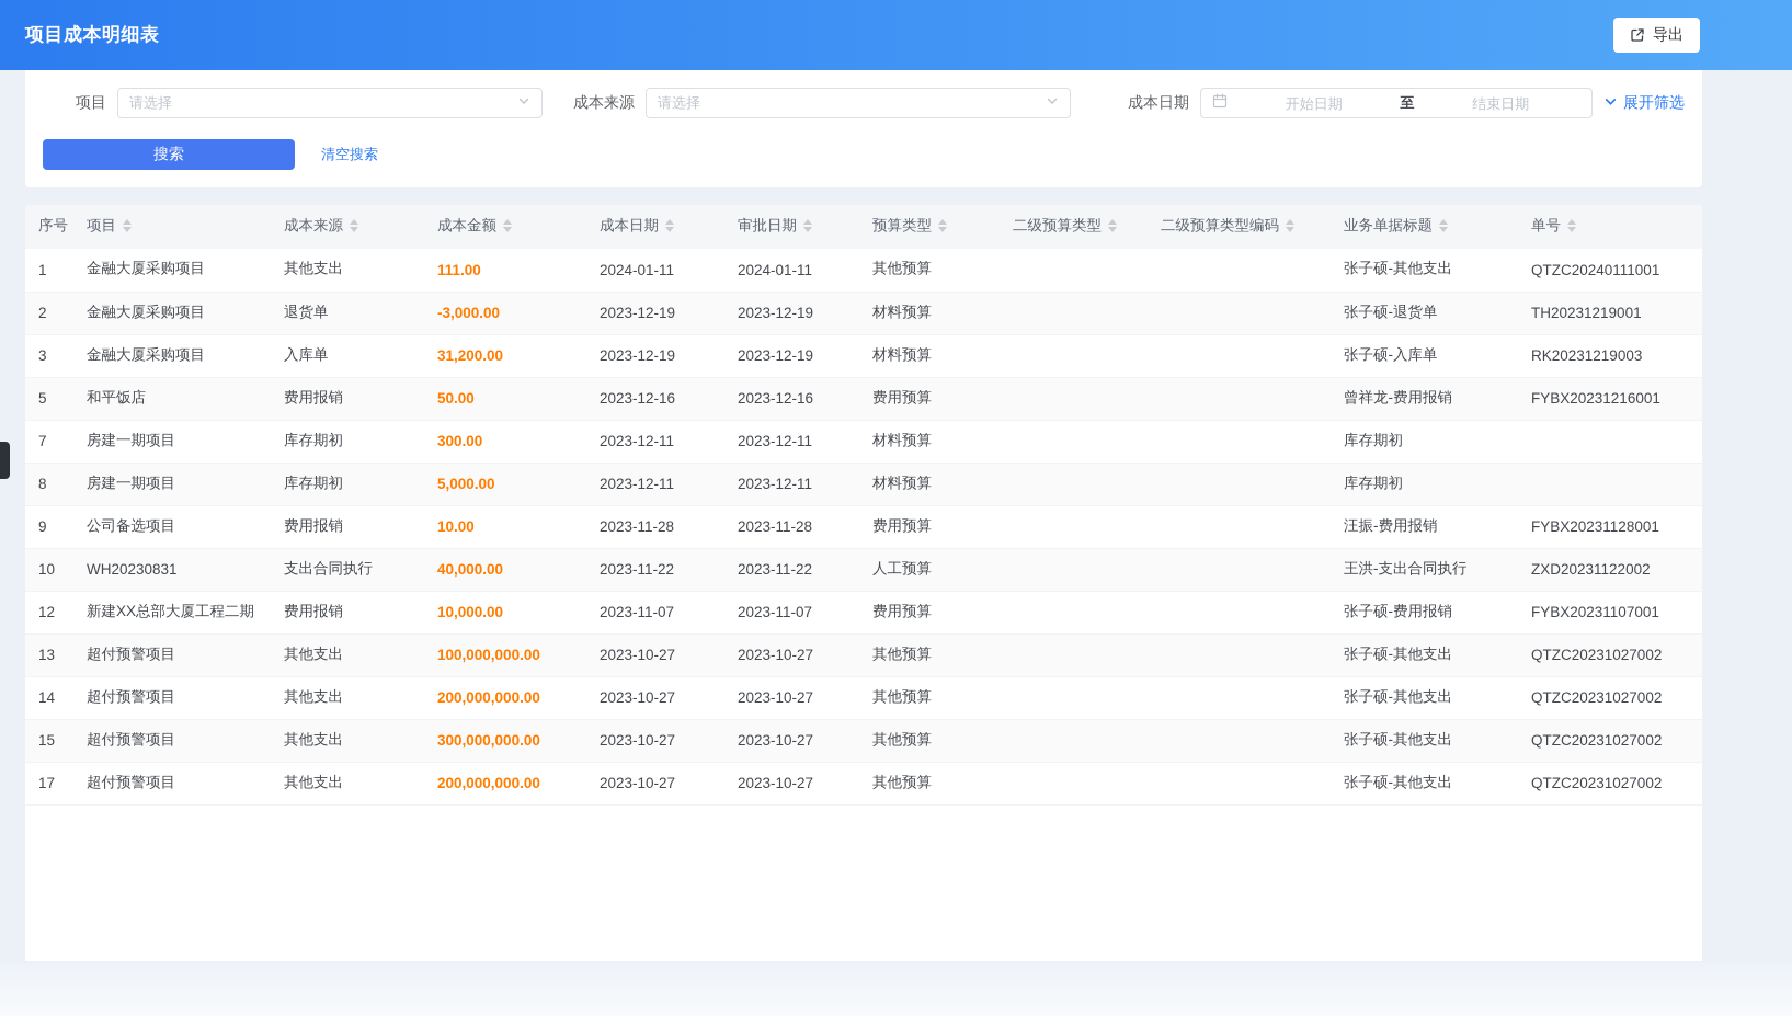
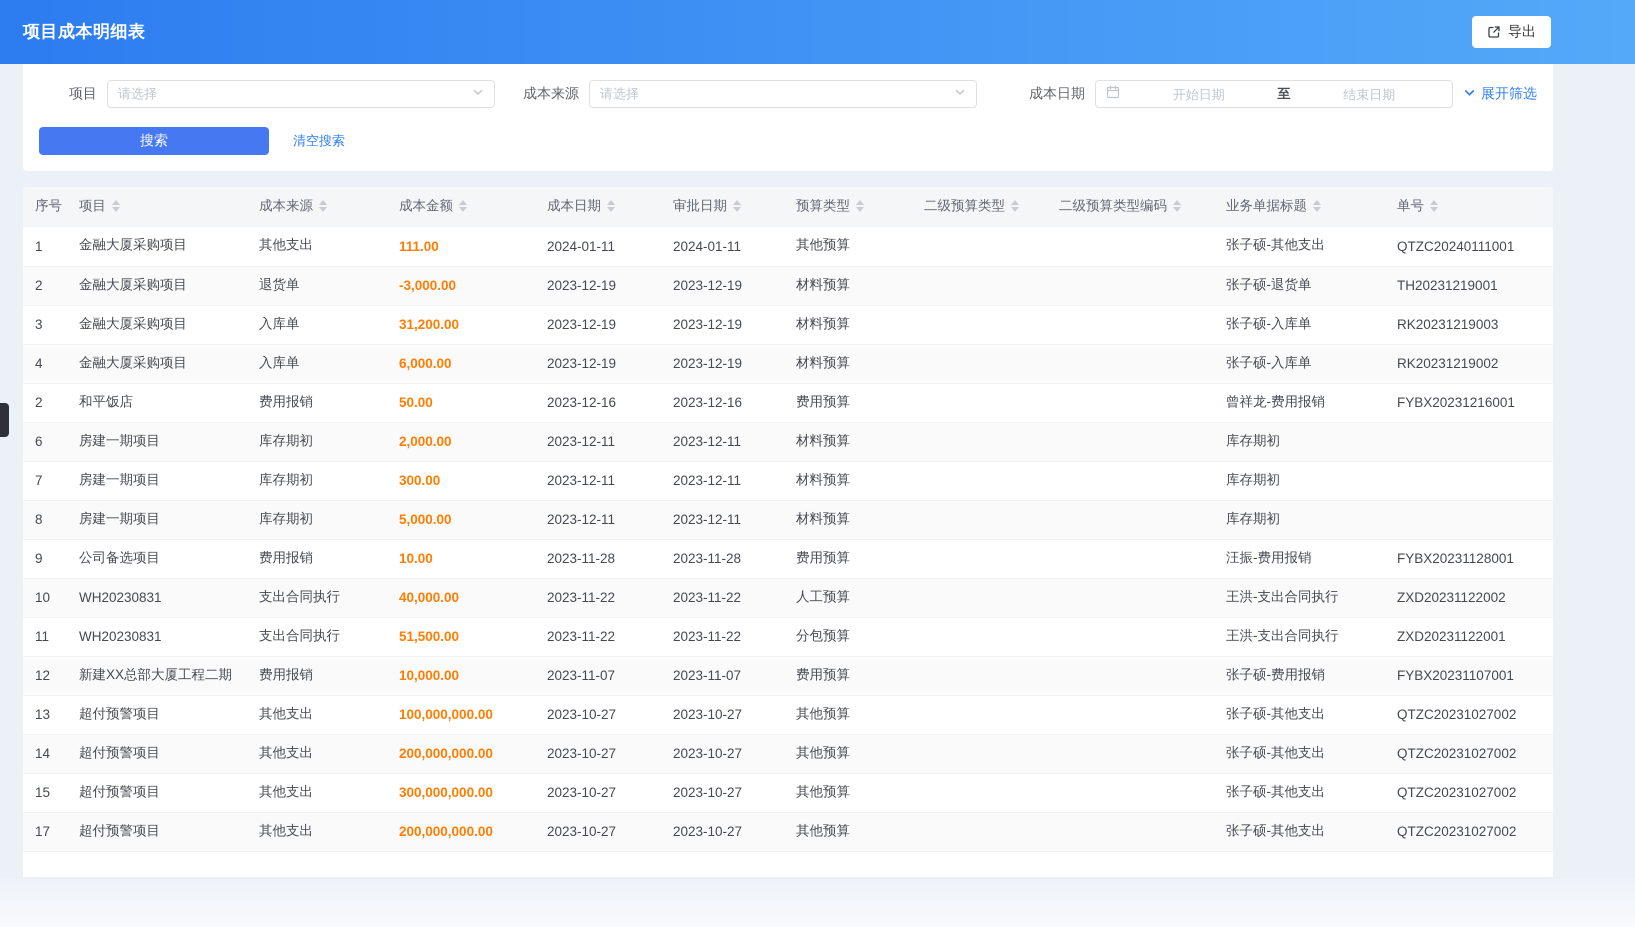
  项目成本明细表
  导出
  项目
  请选择
  成本来源
  请选择
  成本日期
  开始日期
  至
  结束日期
  展开筛选
  搜索
  清空搜索
  序号	项目	成本来源	成本金额	成本日期	审批日期	预算类型	二级预算类型	二级预算类型编码	业务单据标题	单号
  1	金融大厦采购项目	其他支出	111.00	2024-01-11	2024-01-11	其他预算			张子硕-其他支出	QTZC20240111001
  2	金融大厦采购项目	退货单	-3,000.00	2023-12-19	2023-12-19	材料预算			张子硕-退货单	TH20231219001
  3	金融大厦采购项目	入库单	31,200.00	2023-12-19	2023-12-19	材料预算			张子硕-入库单	RK20231219003
+ 4	金融大厦采购项目	入库单	6,000.00	2023-12-19	2023-12-19	材料预算			张子硕-入库单	RK20231219002
- 5	和平饭店	费用报销	50.00	2023-12-16	2023-12-16	费用预算			曾祥龙-费用报销	FYBX20231216001
+ 2	和平饭店	费用报销	50.00	2023-12-16	2023-12-16	费用预算			曾祥龙-费用报销	FYBX20231216001
+ 6	房建一期项目	库存期初	2,000.00	2023-12-11	2023-12-11	材料预算			库存期初
  7	房建一期项目	库存期初	300.00	2023-12-11	2023-12-11	材料预算			库存期初
  8	房建一期项目	库存期初	5,000.00	2023-12-11	2023-12-11	材料预算			库存期初
  9	公司备选项目	费用报销	10.00	2023-11-28	2023-11-28	费用预算			汪振-费用报销	FYBX20231128001
  10	WH20230831	支出合同执行	40,000.00	2023-11-22	2023-11-22	人工预算			王洪-支出合同执行	ZXD20231122002
+ 11	WH20230831	支出合同执行	51,500.00	2023-11-22	2023-11-22	分包预算			王洪-支出合同执行	ZXD20231122001
  12	新建XX总部大厦工程二期	费用报销	10,000.00	2023-11-07	2023-11-07	费用预算			张子硕-费用报销	FYBX20231107001
  13	超付预警项目	其他支出	100,000,000.00	2023-10-27	2023-10-27	其他预算			张子硕-其他支出	QTZC20231027002
  14	超付预警项目	其他支出	200,000,000.00	2023-10-27	2023-10-27	其他预算			张子硕-其他支出	QTZC20231027002
  15	超付预警项目	其他支出	300,000,000.00	2023-10-27	2023-10-27	其他预算			张子硕-其他支出	QTZC20231027002
  17	超付预警项目	其他支出	200,000,000.00	2023-10-27	2023-10-27	其他预算			张子硕-其他支出	QTZC20231027002
